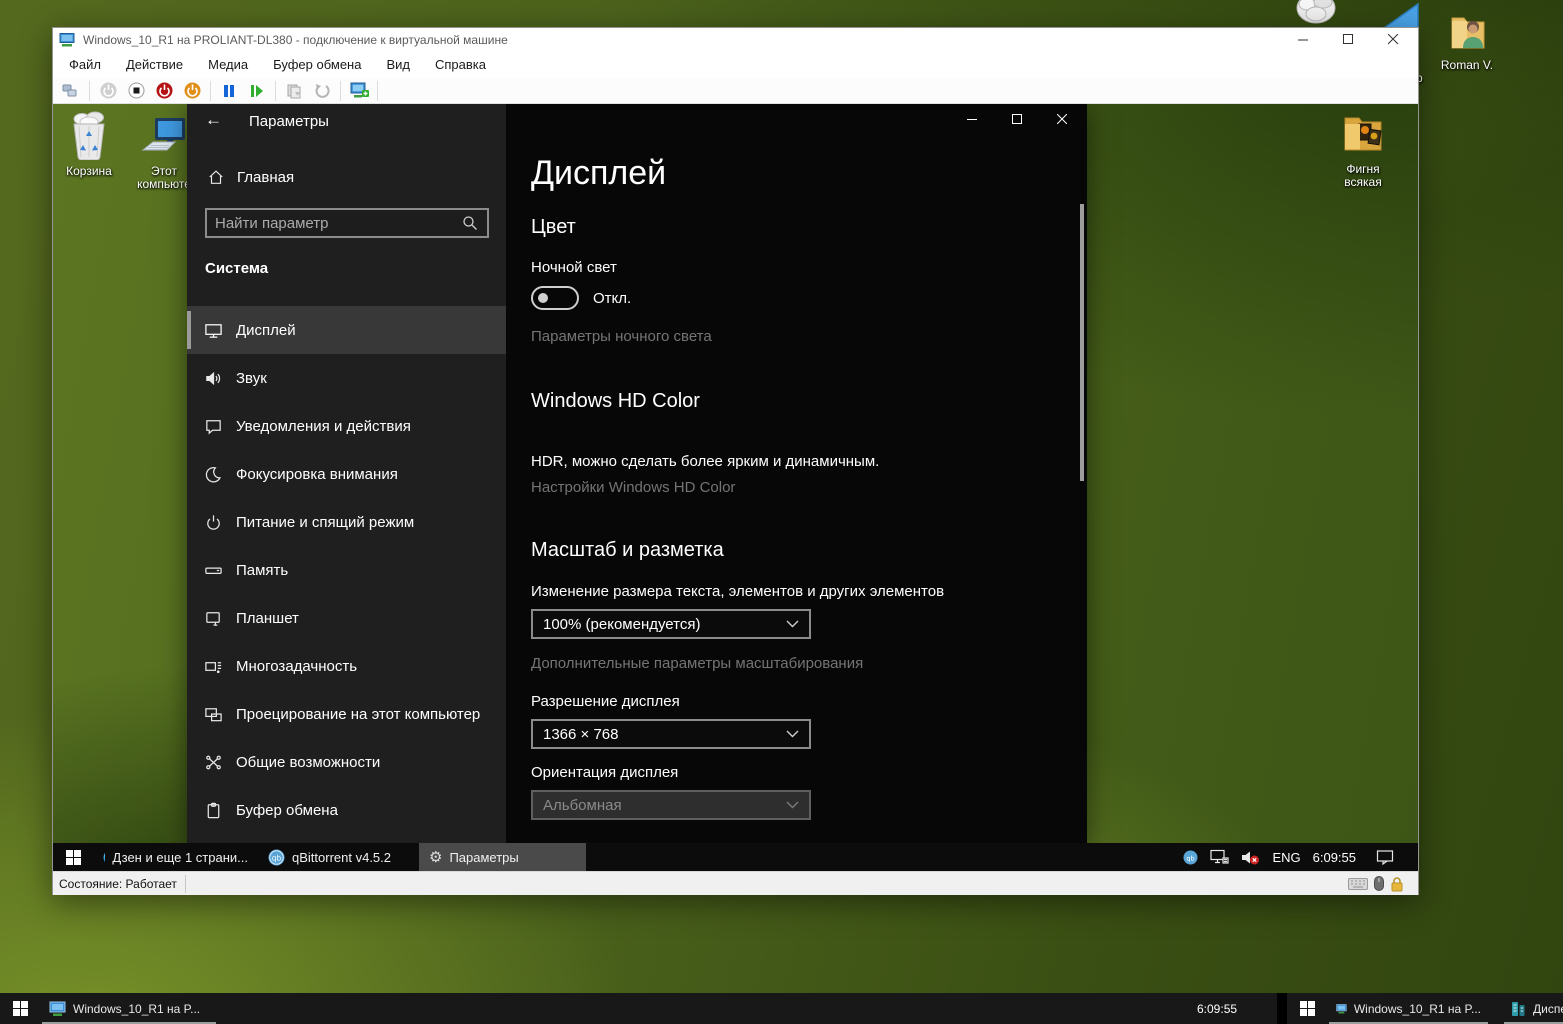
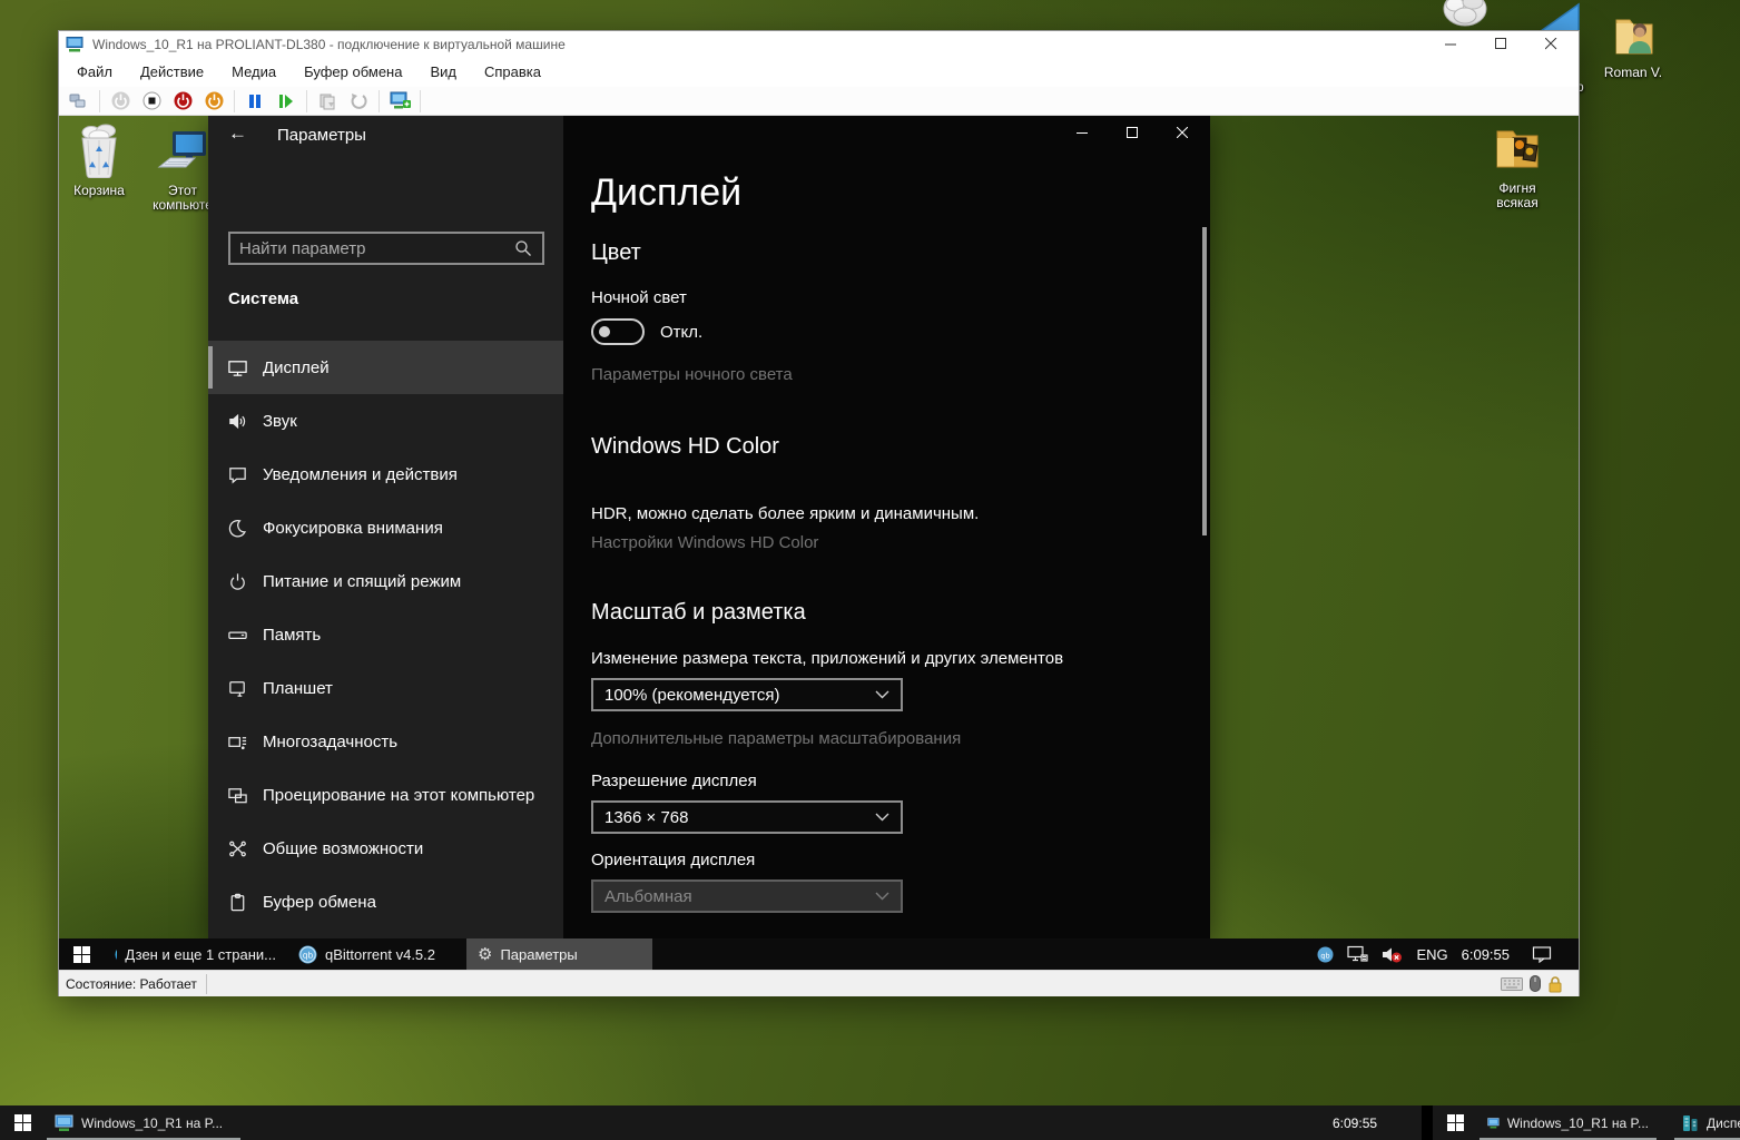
  Roman V.
  р
  Windows_10_R1 на PROLIANT-DL380 - подключение к виртуальной машине
  Файл
  Действие
  Медиа
  Буфер обмена
  Вид
  Справка
  Корзина
  Этот
  компьют
  Фигня
  всякая
  ←
  Параметры
- Главная
  Найти параметр
  Система
  Дисплей
  Звук
  Уведомления и действия
  Фокусировка внимания
  Питание и спящий режим
  Память
  Планшет
  Многозадачность
  Проецирование на этот компьютер
  Общие возможности
  Буфер обмена
  Дисплей
  Цвет
  Ночной свет
  Откл.
  Параметры ночного света
  Windows HD Color
  HDR, можно сделать более ярким и динамичным.
  Настройки Windows HD Color
  Масштаб и разметка
- Изменение размера текста, элементов и других элементов
+ Изменение размера текста, приложений и других элементов
  100% (рекомендуется)
  Дополнительные параметры масштабирования
  Разрешение дисплея
  1366 × 768
  Ориентация дисплея
  Альбомная
  Дзен и еще 1 страни...
  qb
  qBittorrent v4.5.2
  ⚙
  Параметры
  qb
  ENG
  6:09:55
  Состояние: Работает
  Windows_10_R1 на P...
  6:09:55
  Windows_10_R1 на P...
